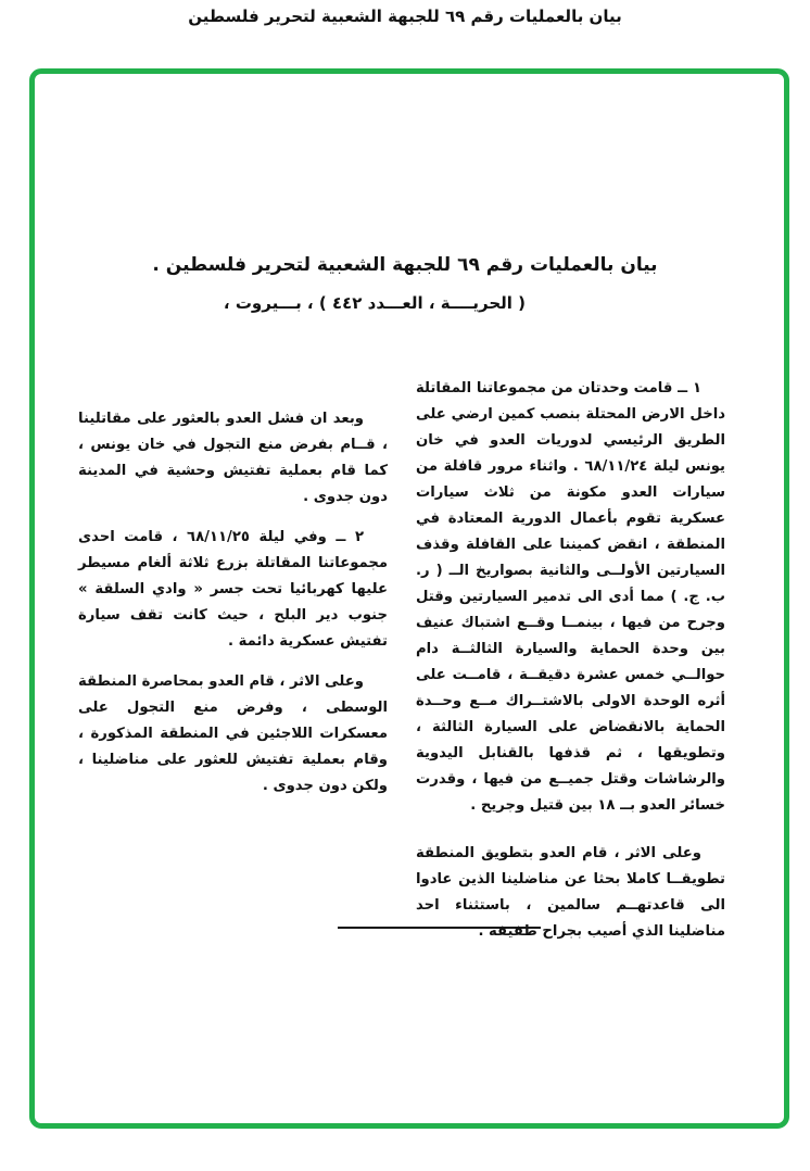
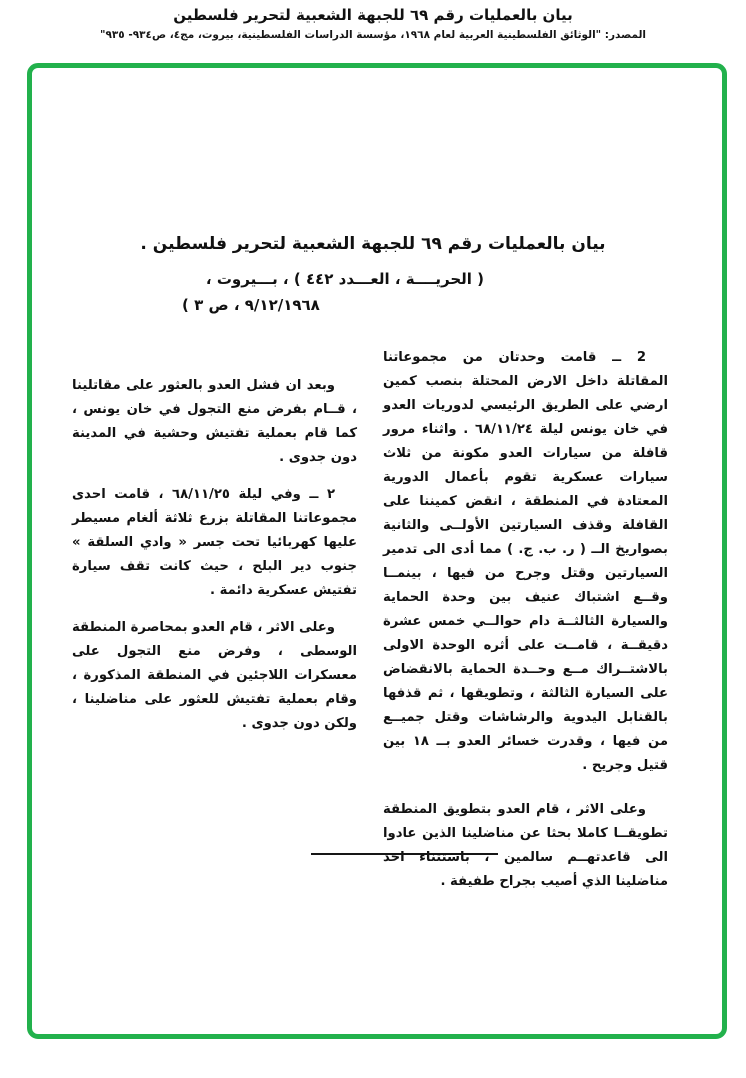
  بيان بالعمليات رقم ٦٩ للجبهة الشعبية لتحرير فلسطين
+ المصدر: "الوثائق الفلسطينية العربية لعام ١٩٦٨، مؤسسة الدراسات الفلسطينية، بيروت، مج٤، ص٩٣٤- ٩٣٥"
  بيان بالعمليات رقم ٦٩ للجبهة الشعبية لتحرير فلسطين .
  ( الحريــــة ، العـــدد ٤٤٢ ) ، بـــيروت ،
+ ٩/١٢/١٩٦٨ ، ص ٣ )
- ١ ــ قامت وحدتان من مجموعاتنا المقاتلة داخل الارض المحتلة بنصب كمين ارضي على الطريق الرئيسي لدوريات العدو في خان يونس ليلة ٦٨/١١/٢٤ . واثناء مرور قافلة من سيارات العدو مكونة من ثلاث سيارات عسكرية تقوم بأعمال الدورية المعتادة في المنطقة ، انقض كميننا على القافلة وقذف السيارتين الأولــى والثانية بصواريخ الــ ( ر. ب. ج. ) مما أدى الى تدمير السيارتين وقتل وجرح من فيها ، بينمــا وقــع اشتباك عنيف بين وحدة الحماية والسيارة الثالثــة دام حوالــي خمس عشرة دقيقــة ، قامــت على أثره الوحدة الاولى بالاشتــراك مــع وحــدة الحماية بالانقضاض على السيارة الثالثة ، وتطويقها ، ثم قذفها بالقنابل اليدوية والرشاشات وقتل جميــع من فيها ، وقدرت خسائر العدو بــ ١٨ بين قتيل وجريح .
+ 2 ــ قامت وحدتان من مجموعاتنا المقاتلة داخل الارض المحتلة بنصب كمين ارضي على الطريق الرئيسي لدوريات العدو في خان يونس ليلة ٦٨/١١/٢٤ . واثناء مرور قافلة من سيارات العدو مكونة من ثلاث سيارات عسكرية تقوم بأعمال الدورية المعتادة في المنطقة ، انقض كميننا على القافلة وقذف السيارتين الأولــى والثانية بصواريخ الــ ( ر. ب. ج. ) مما أدى الى تدمير السيارتين وقتل وجرح من فيها ، بينمــا وقــع اشتباك عنيف بين وحدة الحماية والسيارة الثالثــة دام حوالــي خمس عشرة دقيقــة ، قامــت على أثره الوحدة الاولى بالاشتــراك مــع وحــدة الحماية بالانقضاض على السيارة الثالثة ، وتطويقها ، ثم قذفها بالقنابل اليدوية والرشاشات وقتل جميــع من فيها ، وقدرت خسائر العدو بــ ١٨ بين قتيل وجريح .
  وعلى الاثر ، قام العدو بتطويق المنطقة تطويقــا كاملا بحثا عن مناضلينا الذين عادوا الى قاعدتهــم سالمين ، باستثناء احد مناضلينا الذي أصيب بجراح طفيفة .
  وبعد ان فشل العدو بالعثور على مقاتلينا ، قــام بفرض منع التجول في خان يونس ، كما قام بعملية تفتيش وحشية في المدينة دون جدوى .
  ٢ ــ وفي ليلة ٦٨/١١/٢٥ ، قامت احدى مجموعاتنا المقاتلة بزرع ثلاثة ألغام مسيطر عليها كهربائيا تحت جسر « وادي السلقة » جنوب دير البلح ، حيث كانت تقف سيارة تفتيش عسكرية دائمة .
  وعلى الاثر ، قام العدو بمحاصرة المنطقة الوسطى ، وفرض منع التجول على معسكرات اللاجئين في المنطقة المذكورة ، وقام بعملية تفتيش للعثور على مناضلينا ، ولكن دون جدوى .
